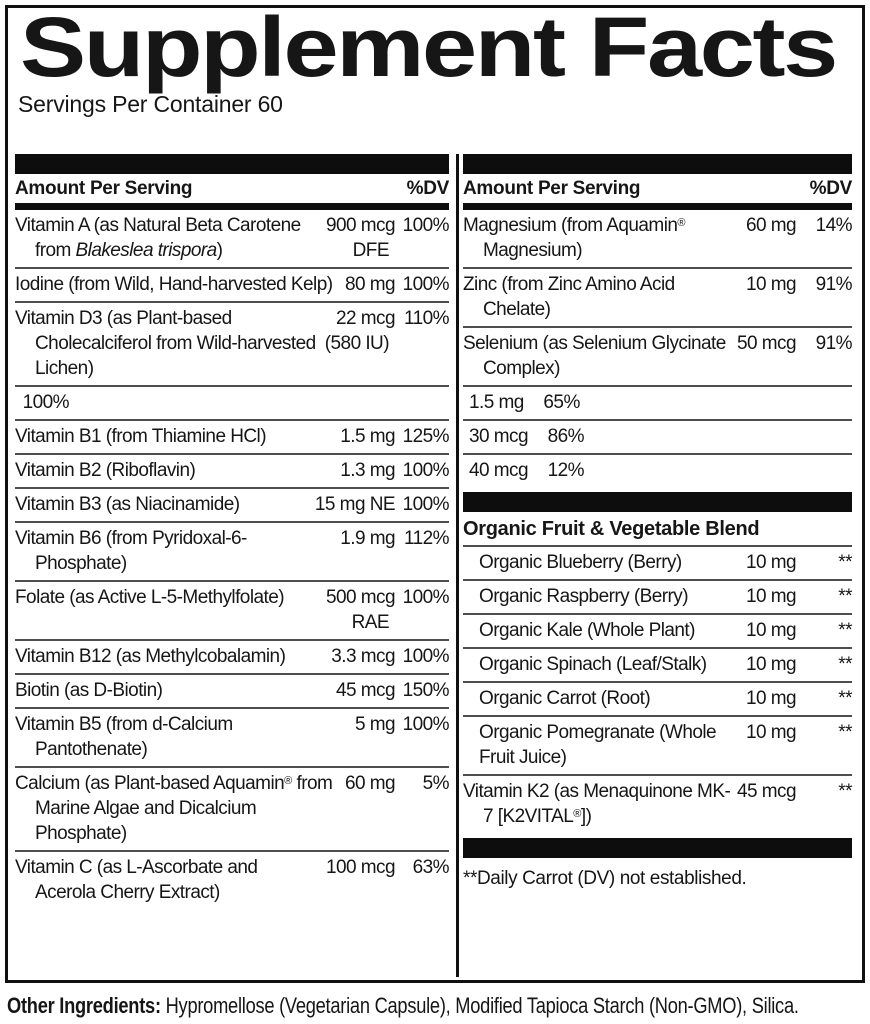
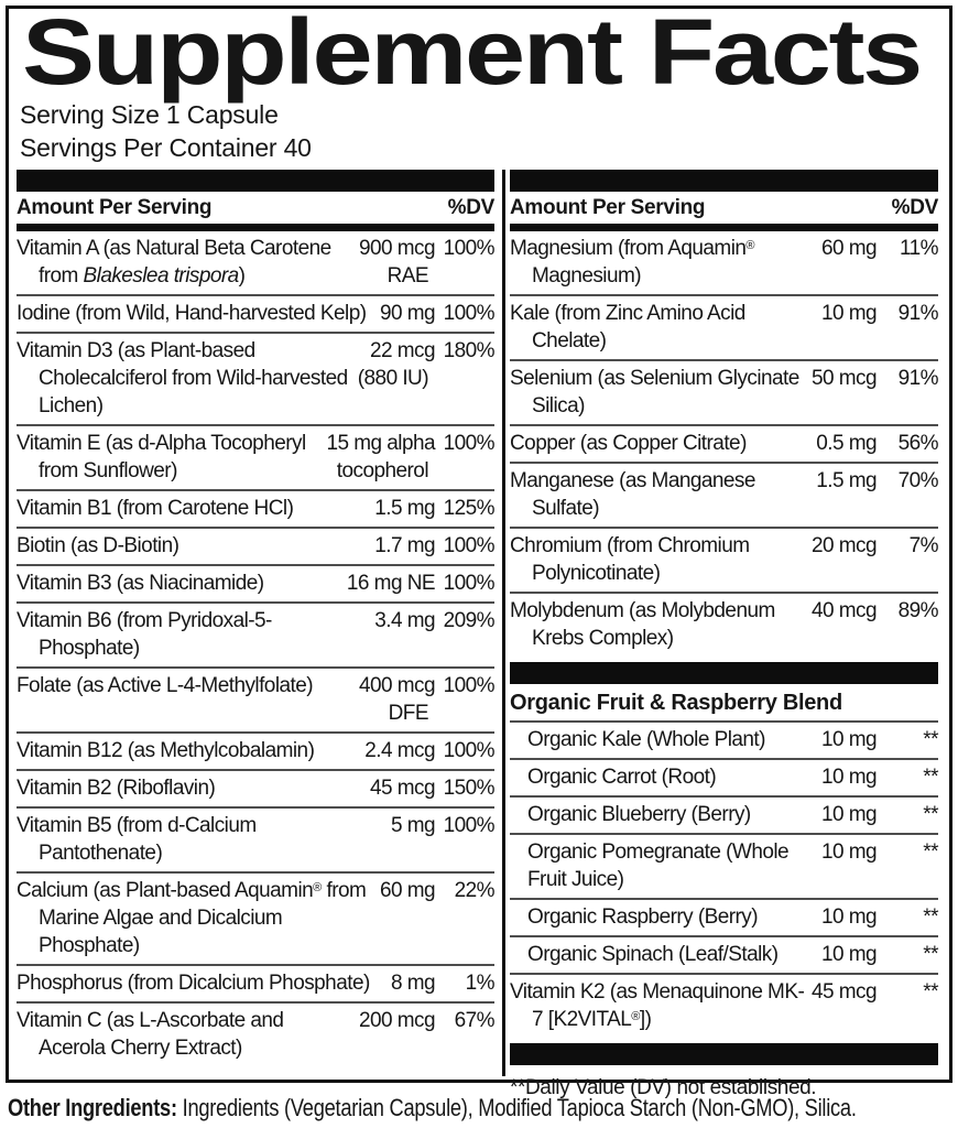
  Supplement Facts
+ Serving Size 1 Capsule
- Servings Per Container 60
+ Servings Per Container 40
  Amount Per Serving
  %DV
  Vitamin A (as Natural Beta Carotene from Blakeslea trispora)
  900 mcg
- DFE
+ RAE
  100%
  Iodine (from Wild, Hand-harvested Kelp)
- 80 mg
+ 90 mg
  100%
  Vitamin D3 (as Plant-based Cholecalciferol from Wild-harvested Lichen)
  22 mcg
- (580 IU)
+ (880 IU)
- 110%
+ 180%
+ Vitamin E (as d-Alpha Tocopheryl from Sunflower)
+ 15 mg alpha
+ tocopherol
  100%
- Vitamin B1 (from Thiamine HCl)
+ Vitamin B1 (from Carotene HCl)
  1.5 mg
  125%
- Vitamin B2 (Riboflavin)
+ Biotin (as D-Biotin)
- 1.3 mg
+ 1.7 mg
  100%
  Vitamin B3 (as Niacinamide)
- 15 mg NE
+ 16 mg NE
  100%
- Vitamin B6 (from Pyridoxal-6-Phosphate)
+ Vitamin B6 (from Pyridoxal-5-Phosphate)
- 1.9 mg
+ 3.4 mg
- 112%
+ 209%
- Folate (as Active L-5-Methylfolate)
+ Folate (as Active L-4-Methylfolate)
- 500 mcg
+ 400 mcg
- RAE
+ DFE
  100%
  Vitamin B12 (as Methylcobalamin)
- 3.3 mcg
+ 2.4 mcg
  100%
- Biotin (as D-Biotin)
+ Vitamin B2 (Riboflavin)
  45 mcg
  150%
  Vitamin B5 (from d-Calcium Pantothenate)
  5 mg
  100%
  Calcium (as Plant-based Aquamin® from Marine Algae and Dicalcium Phosphate)
  60 mg
- 5%
+ 22%
+ Phosphorus (from Dicalcium Phosphate)
+ 8 mg
+ 1%
  Vitamin C (as L-Ascorbate and Acerola Cherry Extract)
- 100 mcg
+ 200 mcg
- 63%
+ 67%
  Amount Per Serving
  %DV
  Magnesium (from Aquamin® Magnesium)
  60 mg
- 14%
+ 11%
- Zinc (from Zinc Amino Acid Chelate)
+ Kale (from Zinc Amino Acid Chelate)
  10 mg
  91%
- Selenium (as Selenium Glycinate Complex)
+ Selenium (as Selenium Glycinate Silica)
  50 mcg
  91%
+ Copper (as Copper Citrate)
+ 0.5 mg
+ 56%
+ Manganese (as Manganese Sulfate)
  1.5 mg
- 65%
+ 70%
+ Chromium (from Chromium Polynicotinate)
- 30 mcg
+ 20 mcg
- 86%
+ 7%
+ Molybdenum (as Molybdenum Krebs Complex)
  40 mcg
- 12%
+ 89%
- Organic Fruit & Vegetable Blend
+ Organic Fruit & Raspberry Blend
- Organic Blueberry (Berry)
+ Organic Kale (Whole Plant)
  10 mg
  **
- Organic Raspberry (Berry)
+ Organic Carrot (Root)
  10 mg
  **
- Organic Kale (Whole Plant)
+ Organic Blueberry (Berry)
  10 mg
  **
- Organic Spinach (Leaf/Stalk)
+ Organic Pomegranate (Whole Fruit Juice)
  10 mg
  **
- Organic Carrot (Root)
+ Organic Raspberry (Berry)
  10 mg
  **
- Organic Pomegranate (Whole Fruit Juice)
+ Organic Spinach (Leaf/Stalk)
  10 mg
  **
  Vitamin K2 (as Menaquinone MK-7 [K2VITAL®])
  45 mcg
  **
- **Daily Carrot (DV) not established.
+ **Daily Value (DV) not established.
- Other Ingredients: Hypromellose (Vegetarian Capsule), Modified Tapioca Starch (Non-GMO), Silica.
+ Other Ingredients: Ingredients (Vegetarian Capsule), Modified Tapioca Starch (Non-GMO), Silica.
